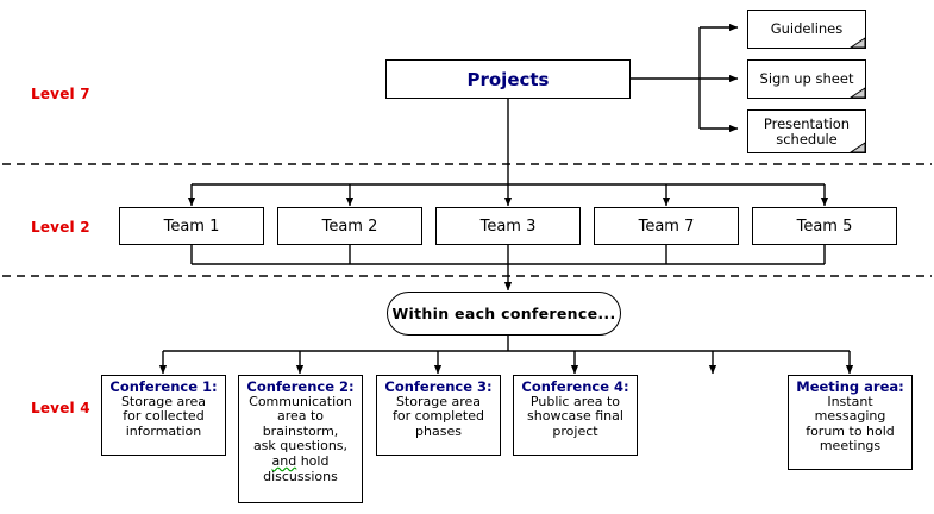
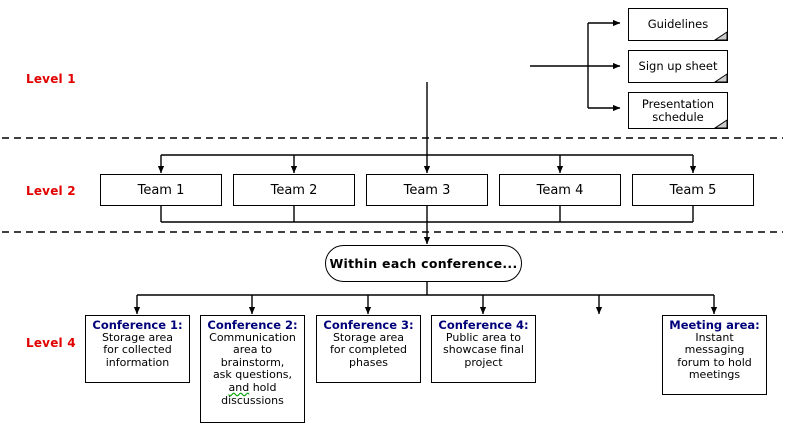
- Level 7
+ Level 1
  Level 2
  Level 4
- Projects
  Guidelines
  Sign up sheet
  Presentation
  schedule
  Team 1
  Team 2
  Team 3
- Team 7
+ Team 4
  Team 5
  Within each conference...
  Conference 1:
  Storage area
  for collected
  information
  Conference 2:
  Communication
  area to
  brainstorm,
  ask questions,
  and hold
  discussions
  Conference 3:
  Storage area
  for completed
  phases
  Conference 4:
  Public area to
  showcase final
  project
  Meeting area:
  Instant
  messaging
  forum to hold
  meetings
